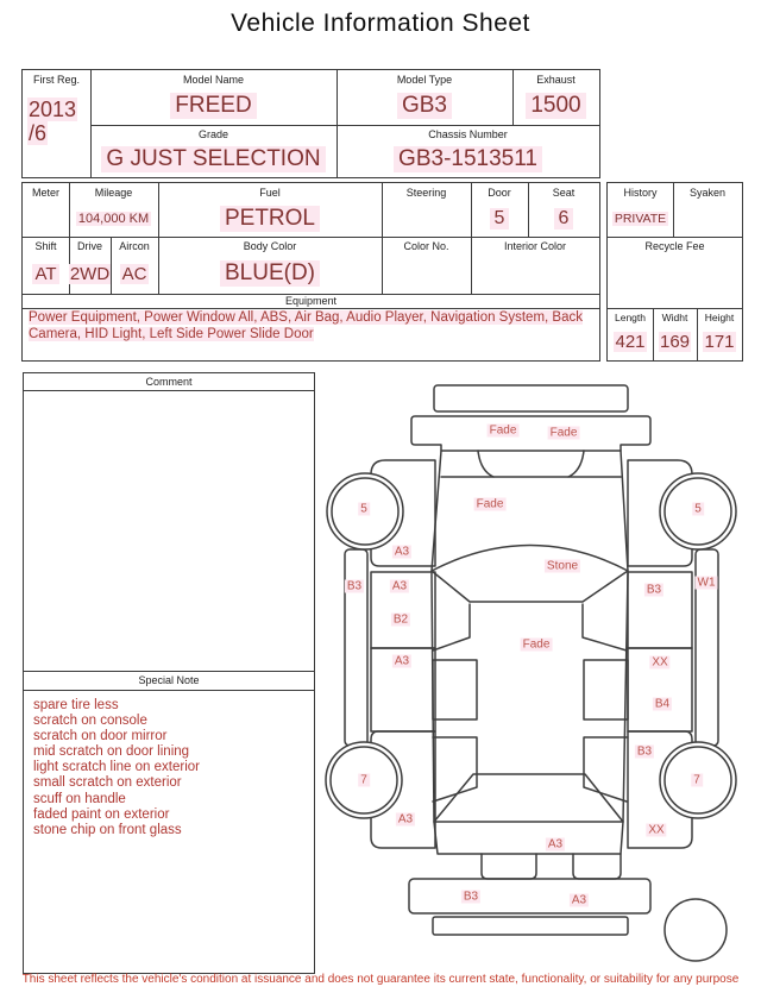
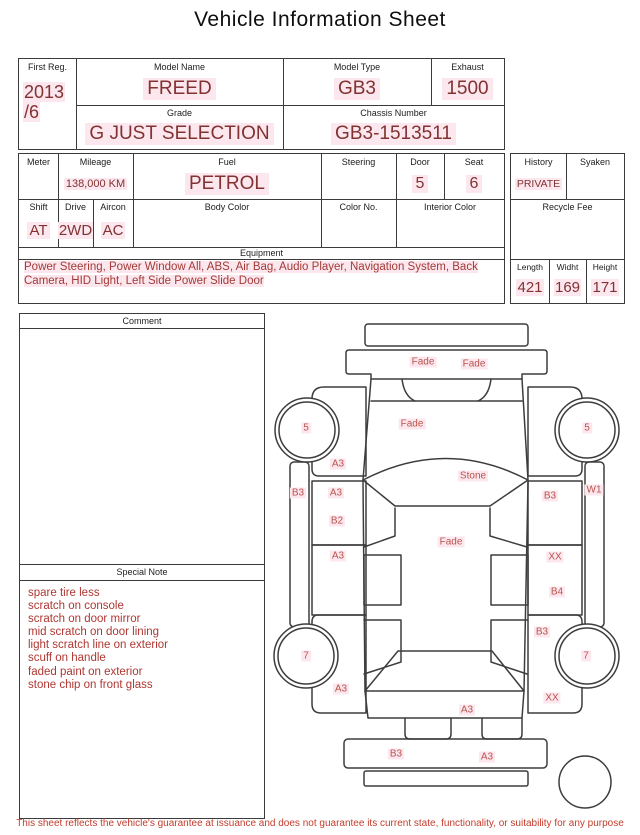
  Vehicle Information Sheet
  First Reg.
  2013
  /6
  Model Name
  FREED
  Model Type
  GB3
  Exhaust
  1500
  Grade
  G JUST SELECTION
  Chassis Number
  GB3-1513511
  Meter
  Mileage
- 104,000 KM
+ 138,000 KM
  Fuel
  PETROL
  Steering
  Door
  5
  Seat
  6
  Shift
  AT
  Drive
  2WD
  Aircon
  AC
  Body Color
- BLUE(D)
  Color No.
  Interior Color
  Equipment
- Power Equipment, Power Window All, ABS, Air Bag, Audio Player, Navigation System, Back Camera, HID Light, Left Side Power Slide Door
+ Power Steering, Power Window All, ABS, Air Bag, Audio Player, Navigation System, Back Camera, HID Light, Left Side Power Slide Door
  History
  PRIVATE
  Syaken
  Recycle Fee
  Length
  421
  Widht
  169
  Height
  171
  Comment
  Special Note
  spare tire less
  scratch on console
  scratch on door mirror
  mid scratch on door lining
  light scratch line on exterior
- small scratch on exterior
  scuff on handle
  faded paint on exterior
  stone chip on front glass
  Fade
  Fade
  Fade
  Stone
  Fade
  5
  5
  7
  7
  A3
  B3
  A3
  B2
  A3
  A3
  B3
  W1
  XX
  B4
  B3
  XX
  A3
  B3
  A3
- This sheet reflects the vehicle's condition at issuance and does not guarantee its current state, functionality, or suitability for any purpose
+ This sheet reflects the vehicle's guarantee at issuance and does not guarantee its current state, functionality, or suitability for any purpose
